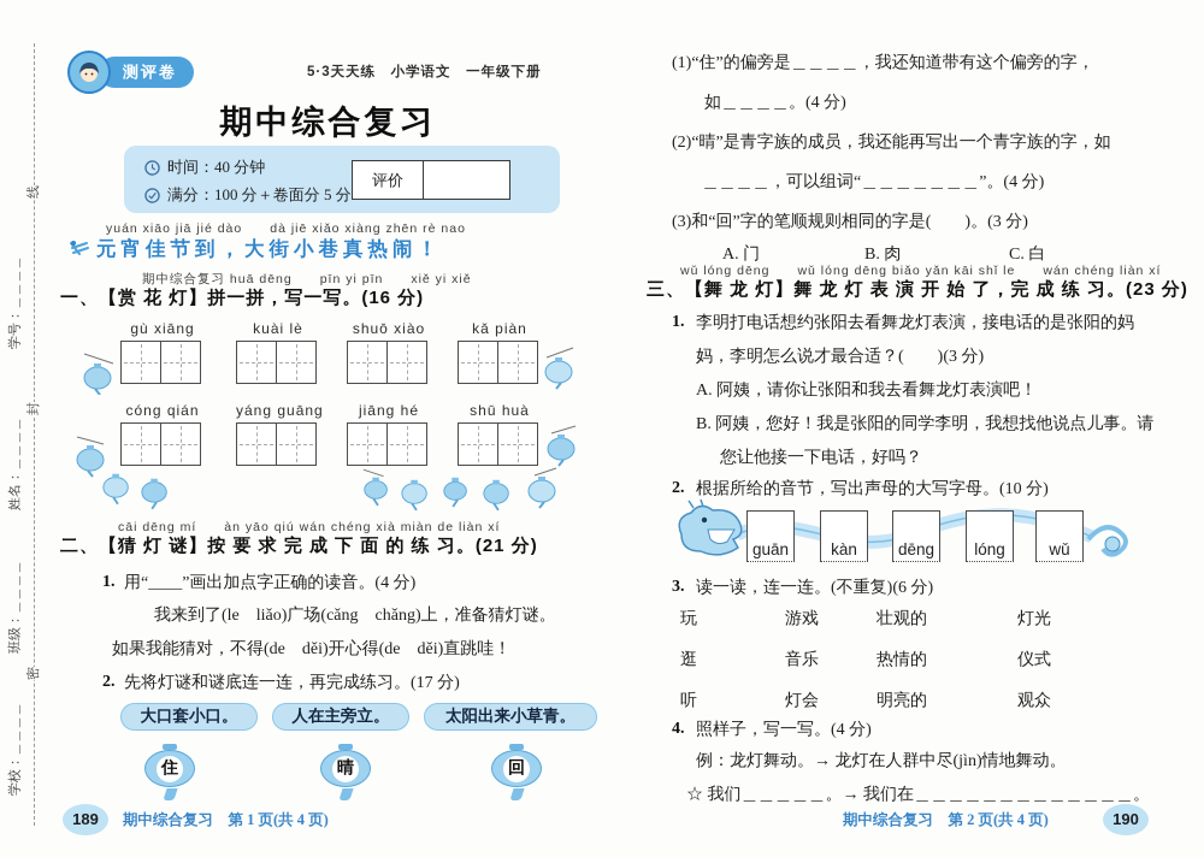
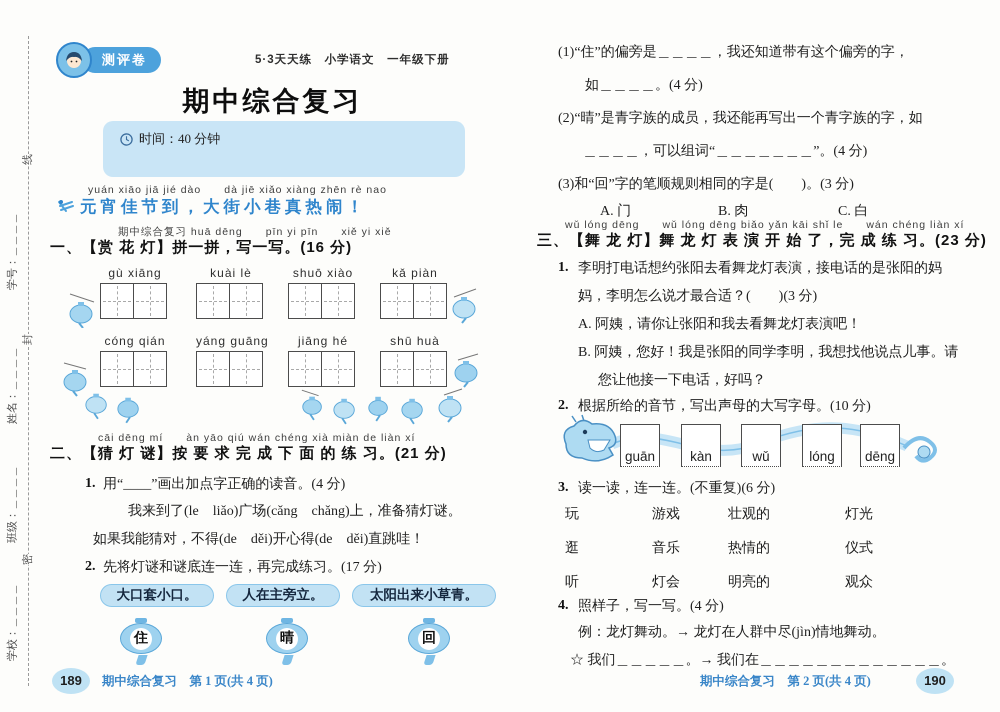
  测评卷
  5·3天天练 小学语文 一年级下册
  期中综合复习
  时间：40 分钟
- 满分：100 分＋卷面分 5 分
- 评价
  yuán xiāo jiā jié dào dà jiē xiǎo xiàng zhēn rè nao
  元宵佳节到，大街小巷真热闹！
  期中综合复习 huā dēng pīn yi pīn xiě yi xiě
  一、【赏 花 灯】拼一拼，写一写。(16 分)
  gù xiāng
  kuài lè
  shuō xiào
  kǎ piàn
  cóng qián
  yáng guāng
  jiāng hé
  shū huà
  cāi dēng mí àn yāo qiú wán chéng xià miàn de liàn xí
  二、【猜 灯 谜】按 要 求 完 成 下 面 的 练 习。(21 分)
  1.
  用“____”画出加点字正确的读音。(4 分)
  我来到了(le liǎo)广场(cǎng chǎng)上，准备猜灯谜。
  如果我能猜对，不得(de děi)开心得(de děi)直跳哇！
  2.
  先将灯谜和谜底连一连，再完成练习。(17 分)
  大口套小口。
  人在主旁立。
  太阳出来小草青。
  住
  晴
  回
  189
  期中综合复习 第 1 页(共 4 页)
  (1)“住”的偏旁是＿＿＿＿，我还知道带有这个偏旁的字，
  如＿＿＿＿。(4 分)
  (2)“晴”是青字族的成员，我还能再写出一个青字族的字，如
  ＿＿＿＿，可以组词“＿＿＿＿＿＿＿”。(4 分)
  (3)和“回”字的笔顺规则相同的字是( )。(3 分)
  A. 门
  B. 肉
  C. 白
  wǔ lóng dēng wǔ lóng dēng biǎo yǎn kāi shǐ le wán chéng liàn xí
  三、【舞 龙 灯】舞 龙 灯 表 演 开 始 了，完 成 练 习。(23 分)
  1.
  李明打电话想约张阳去看舞龙灯表演，接电话的是张阳的妈
  妈，李明怎么说才最合适？( )(3 分)
  A. 阿姨，请你让张阳和我去看舞龙灯表演吧！
  B. 阿姨，您好！我是张阳的同学李明，我想找他说点儿事。请
  您让他接一下电话，好吗？
  2.
  根据所给的音节，写出声母的大写字母。(10 分)
  guān
  kàn
- dēng
+ wǔ
  lóng
- wǔ
+ dēng
  3.
  读一读，连一连。(不重复)(6 分)
  玩
  逛
  听
  游戏
  音乐
  灯会
  壮观的
  热情的
  明亮的
  灯光
  仪式
  观众
  4.
  照样子，写一写。(4 分)
  例：龙灯舞动。→ 龙灯在人群中尽(jìn)情地舞动。
  ☆ 我们＿＿＿＿＿。→ 我们在＿＿＿＿＿＿＿＿＿＿＿＿＿。
  期中综合复习 第 2 页(共 4 页)
  190
